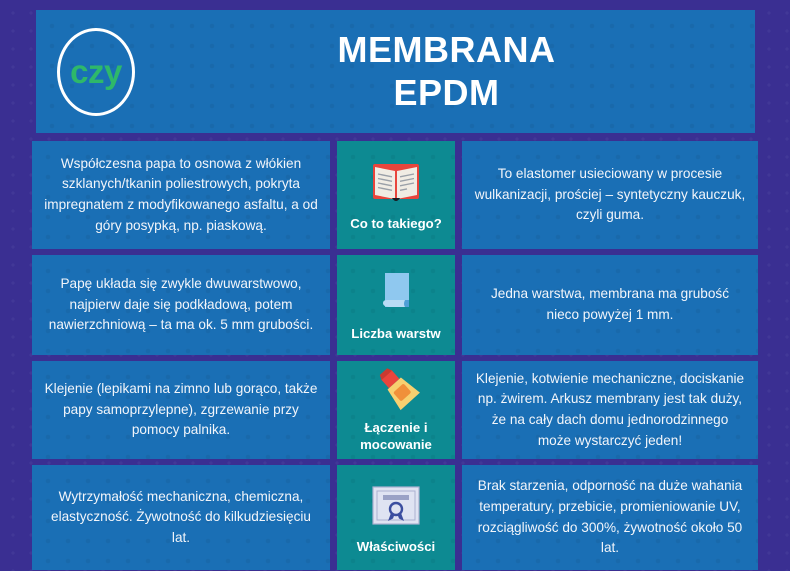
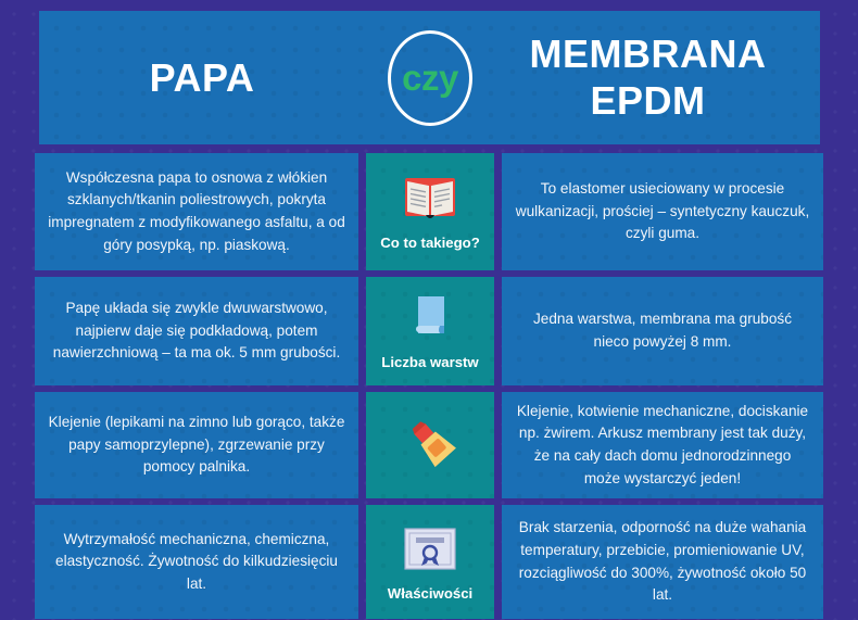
+ PAPA
  czy
  MEMBRANA
  EPDM
  Współczesna papa to osnowa z włókien szklanych/tkanin poliestrowych, pokryta impregnatem z modyfikowanego asfaltu, a od góry posypką, np. piaskową.
  Co to takiego?
  To elastomer usieciowany w procesie wulkanizacji, prościej – syntetyczny kauczuk, czyli guma.
  Papę układa się zwykle dwuwarstwowo, najpierw daje się podkładową, potem nawierzchniową – ta ma ok. 5 mm grubości.
  Liczba warstw
- Jedna warstwa, membrana ma grubość nieco powyżej 1 mm.
+ Jedna warstwa, membrana ma grubość nieco powyżej 8 mm.
  Klejenie (lepikami na zimno lub gorąco, także papy samoprzylepne), zgrzewanie przy pomocy palnika.
- Łączenie i mocowanie
  Klejenie, kotwienie mechaniczne, dociskanie np. żwirem. Arkusz membrany jest tak duży, że na cały dach domu jednorodzinnego może wystarczyć jeden!
  Wytrzymałość mechaniczna, chemiczna, elastyczność. Żywotność do kilkudziesięciu lat.
  Właściwości
  Brak starzenia, odporność na duże wahania temperatury, przebicie, promieniowanie UV, rozciągliwość do 300%, żywotność około 50 lat.
